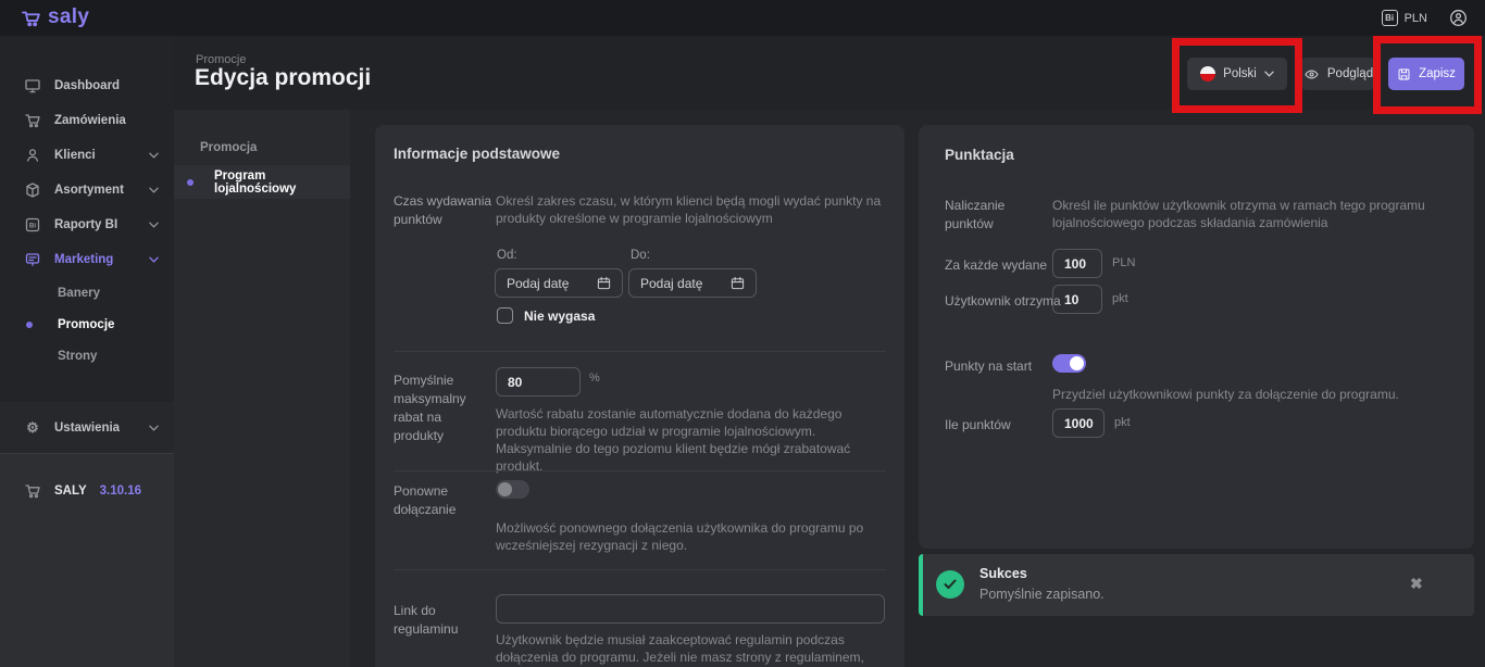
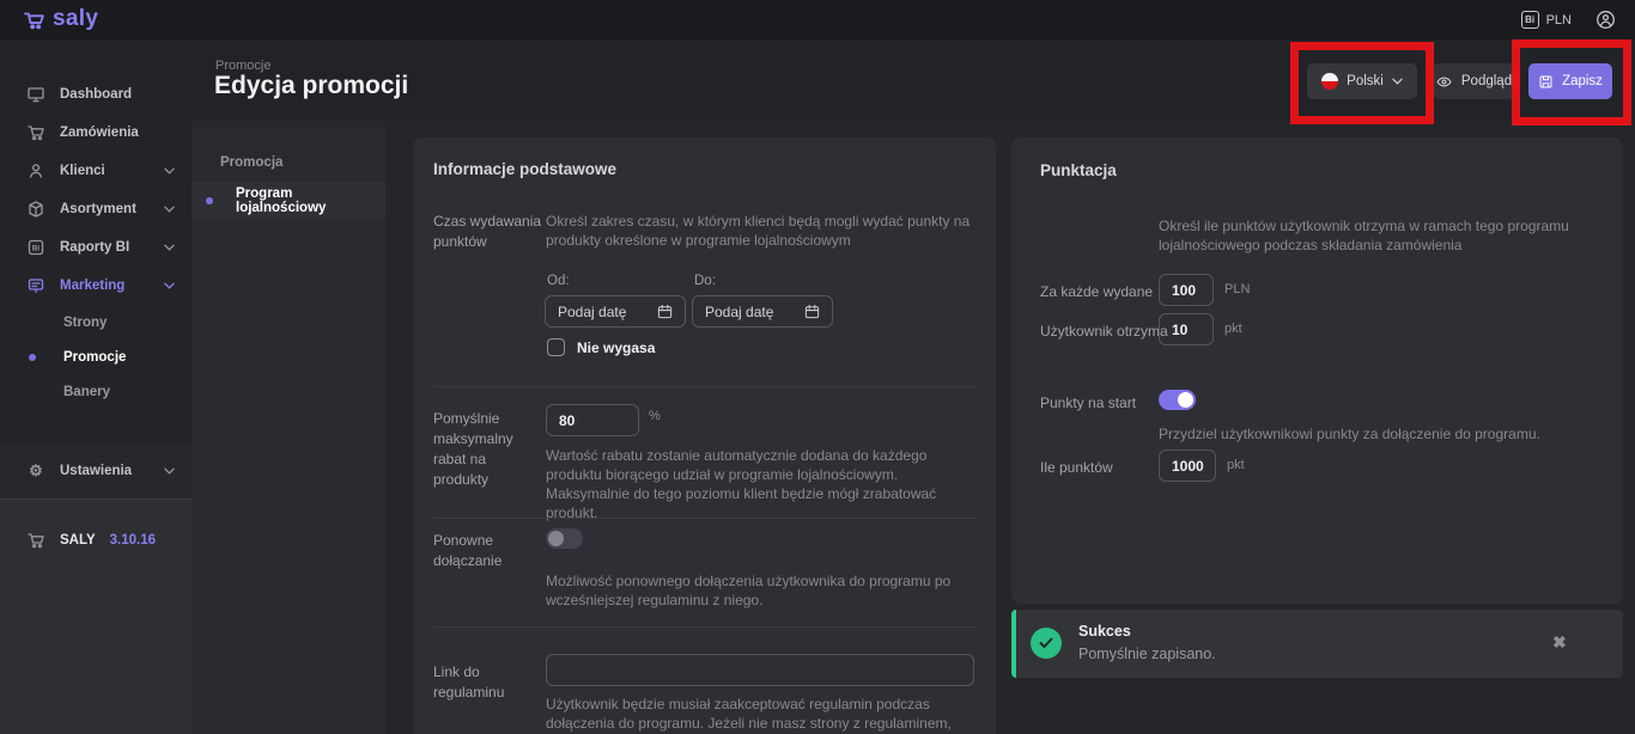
  saly
  Bi
  PLN
  Dashboard
  Zamówienia
  Klienci
  Asortyment
  Raporty BI
  Marketing
- Banery
+ Strony
  Promocje
- Strony
+ Banery
  ⚙
  Ustawienia
  SALY
  3.10.16
  Promocje
  Edycja promocji
  Polski
  Podgląd
  Zapisz
  Promocja
  Program lojalnościowy
  Informacje podstawowe
  Czas wydawania punktów
  Określ zakres czasu, w którym klienci będą mogli wydać punkty na produkty określone w programie lojalnościowym
  Od:
  Do:
  Podaj datę
  Podaj datę
  Nie wygasa
  Pomyślnie maksymalny rabat na produkty
  80
  %
  Wartość rabatu zostanie automatycznie dodana do każdego produktu biorącego udział w programie lojalnościowym. Maksymalnie do tego poziomu klient będzie mógł zrabatować produkt.
  Ponowne dołączanie
- Możliwość ponownego dołączenia użytkownika do programu po wcześniejszej rezygnacji z niego.
+ Możliwość ponownego dołączenia użytkownika do programu po wcześniejszej regulaminu z niego.
  Link do regulaminu
  Użytkownik będzie musiał zaakceptować regulamin podczas dołączenia do programu. Jeżeli nie masz strony z regulaminem,
  Punktacja
- Naliczanie punktów
  Określ ile punktów użytkownik otrzyma w ramach tego programu lojalnościowego podczas składania zamówienia
  Za każde wydane
  100
  PLN
  Użytkownik otrzyma
  10
  pkt
  Punkty na start
  Przydziel użytkownikowi punkty za dołączenie do programu.
  Ile punktów
  1000
  pkt
  Sukces
  Pomyślnie zapisano.
  ✖
